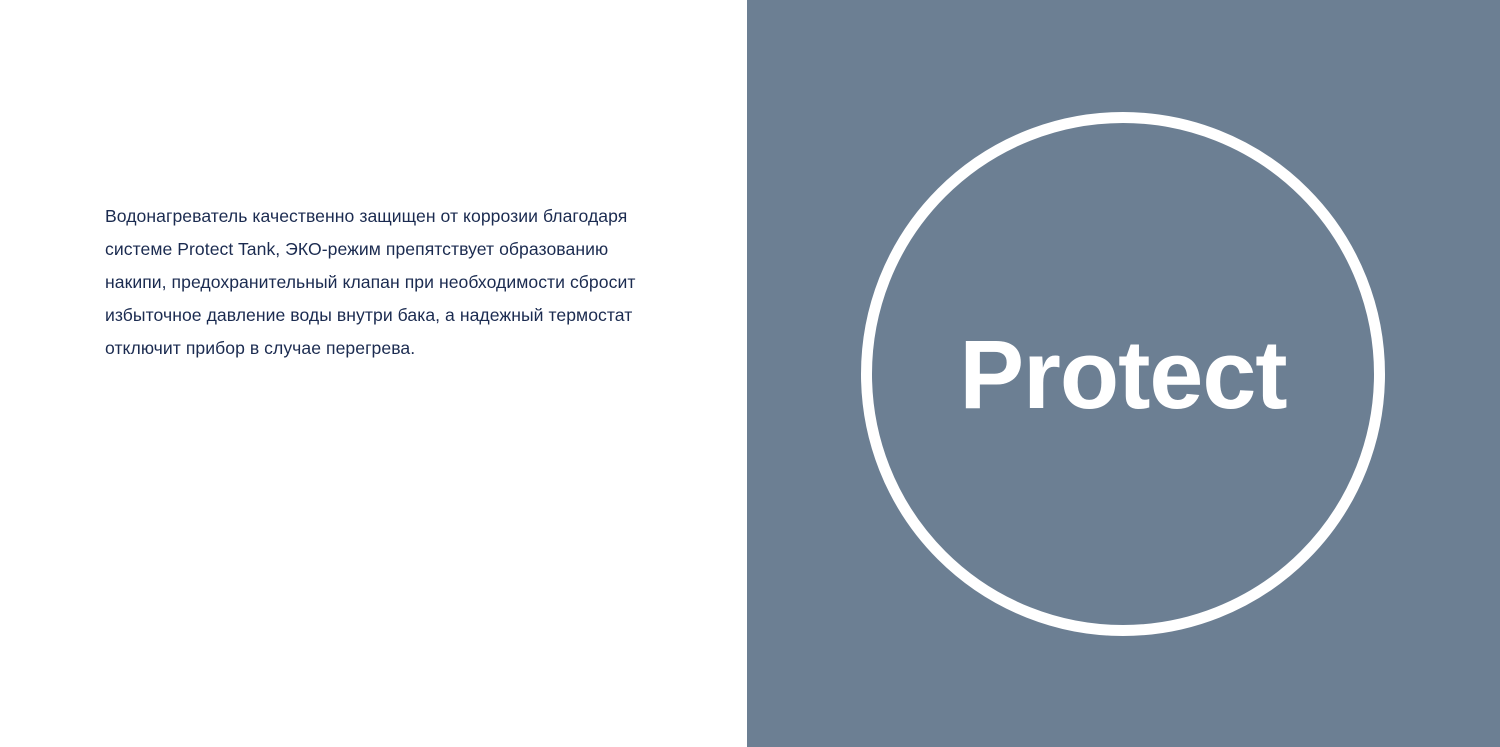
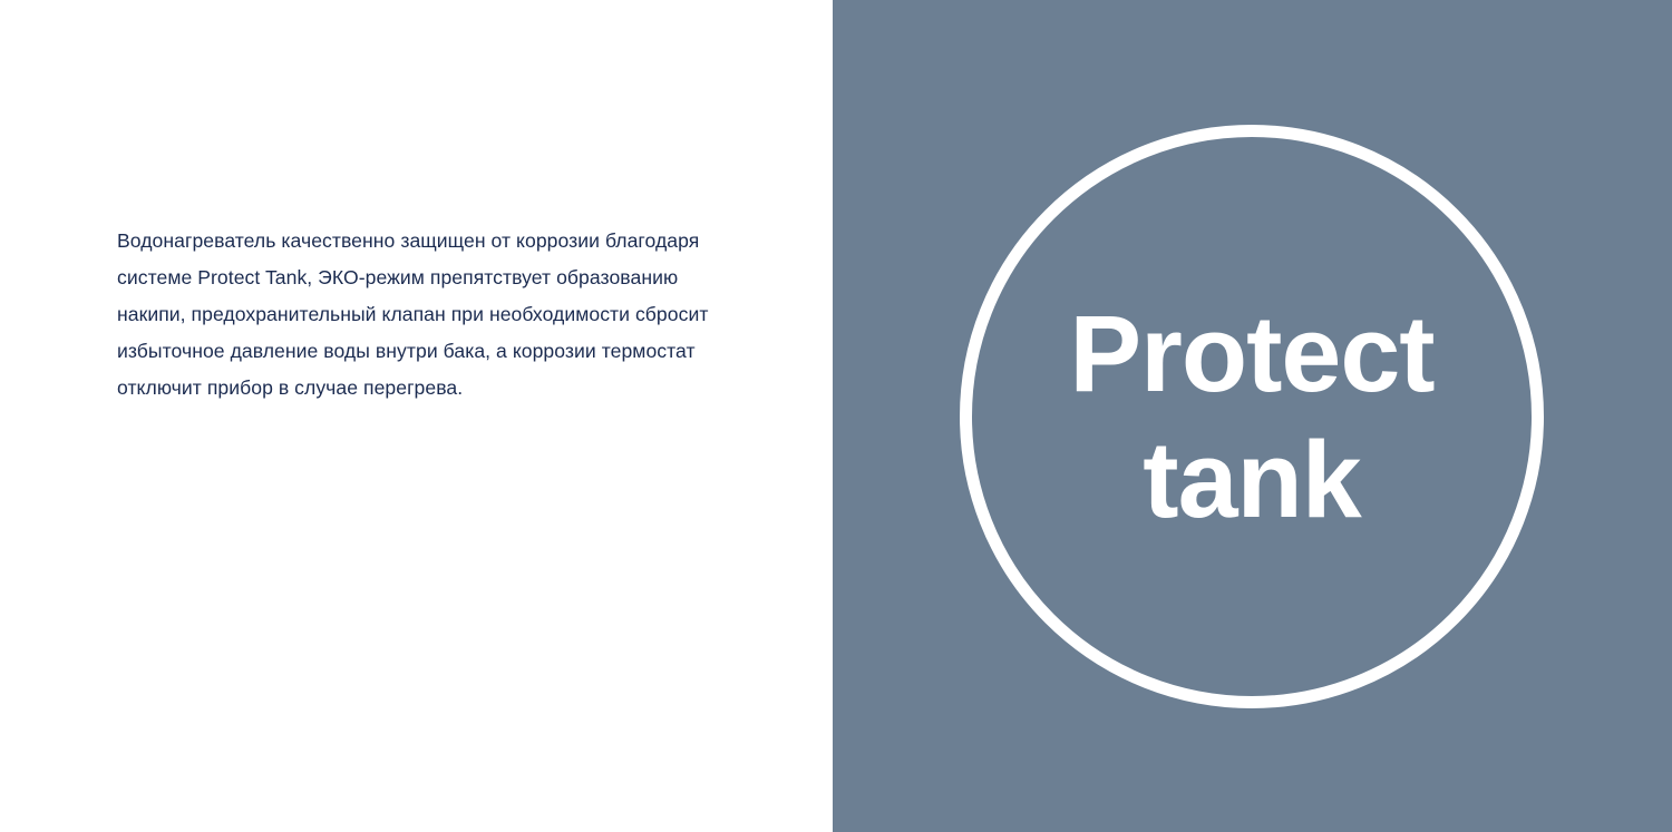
- Водонагреватель качественно защищен от коррозии благодаря системе Protect Tank, ЭКО-режим препятствует образованию накипи, предохранительный клапан при необходимости сбросит избыточное давление воды внутри бака, а надежный термостат отключит прибор в случае перегрева.
+ Водонагреватель качественно защищен от коррозии благодаря системе Protect Tank, ЭКО-режим препятствует образованию накипи, предохранительный клапан при необходимости сбросит избыточное давление воды внутри бака, а коррозии термостат отключит прибор в случае перегрева.
  Protect
+ tank
